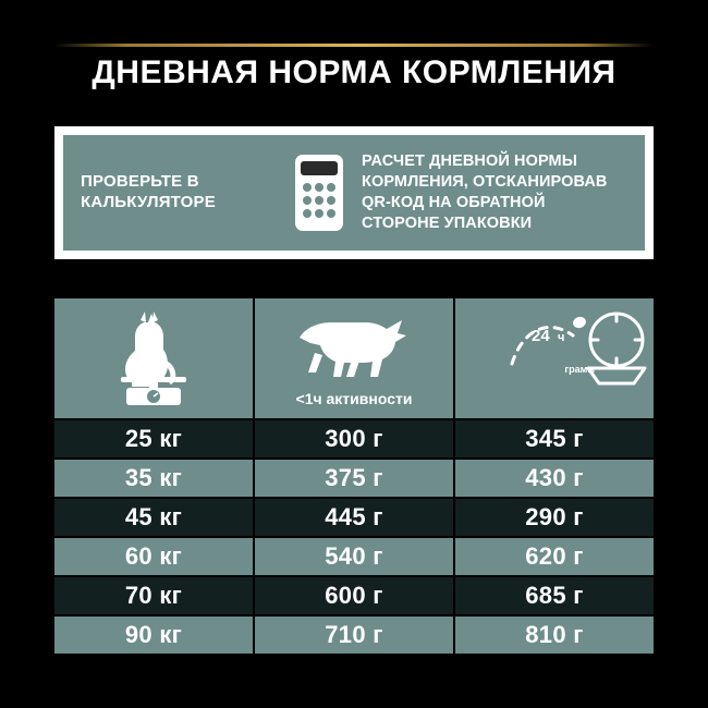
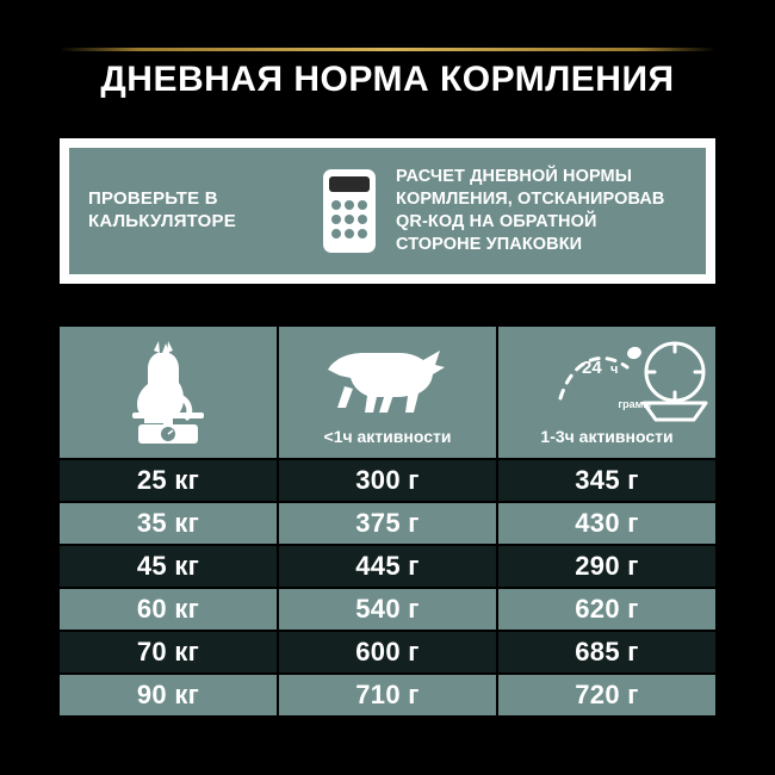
  ДНЕВНАЯ НОРМА КОРМЛЕНИЯ
  ПРОВЕРЬТЕ В КАЛЬКУЛЯТОРЕ
  РАСЧЕТ ДНЕВНОЙ НОРМЫ КОРМЛЕНИЯ, ОТСКАНИРОВАВ QR-КОД НА ОБРАТНОЙ СТОРОНЕ УПАКОВКИ
  <1ч активности
  24
  ч
  грамм
+ 1-3ч активности
  25 кг
  300 г
  345 г
  35 кг
  375 г
  430 г
  45 кг
  445 г
  290 г
  60 кг
  540 г
  620 г
  70 кг
  600 г
  685 г
  90 кг
  710 г
- 810 г
+ 720 г
